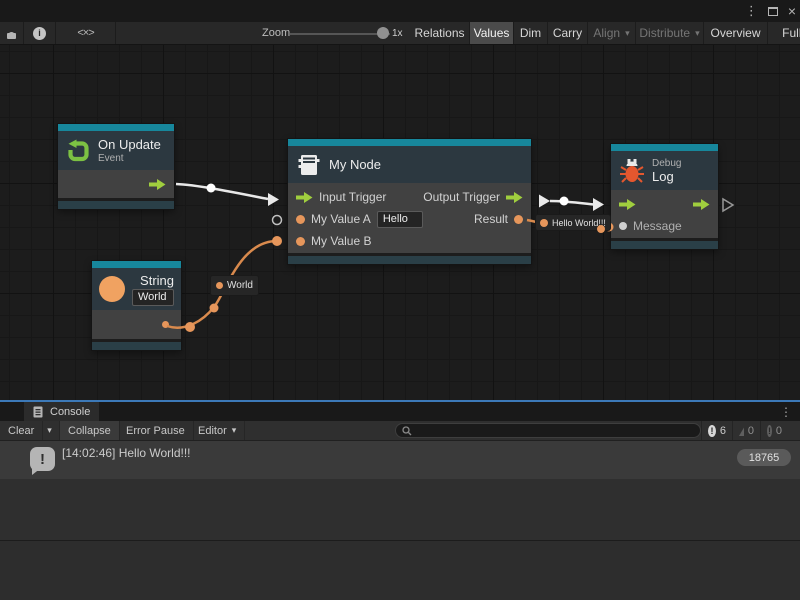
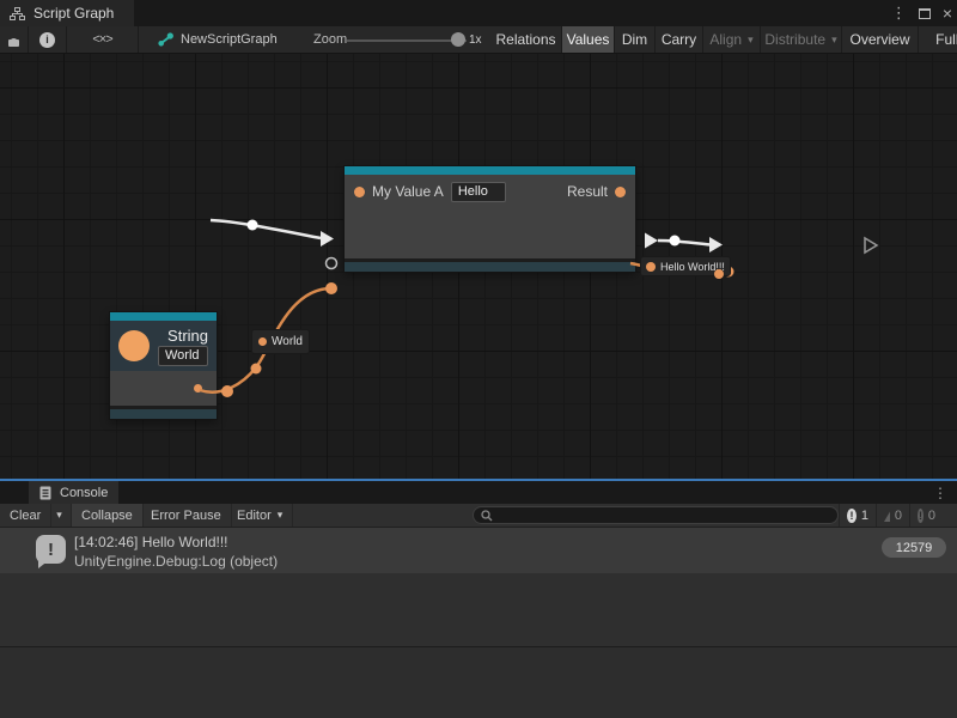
+ Script Graph
  ⋮
  ×
  i
  <×>
+ NewScriptGraph
  Zoom
  1x
  Relations
  Values
  Dim
  Carry
  Align
  ▾
  Distribute
  ▾
  Overview
- On Update
- Event
- My Node
- Input Trigger
- Output Trigger
  My Value A
  Hello
  Result
- My Value B
  String
  World
- Debug
- Log
- Message
  World
  Hello World!!!
  Console
  ⋮
  Clear
  ▾
  Collapse
  Error Pause
  Editor
  ▾
  !
- 6
+ 1
  0
  !
  0
  !
  [14:02:46] Hello World!!!
+ UnityEngine.Debug:Log (object)
- 18765
+ 12579
